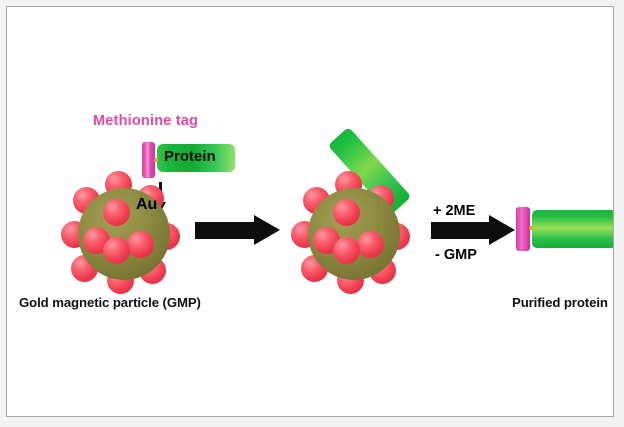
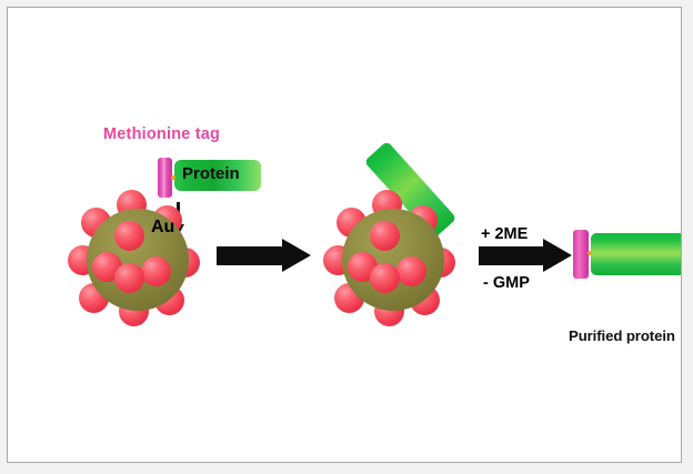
  Methionine tag
  Protein
  Au
  + 2ME
  - GMP
- Gold magnetic particle (GMP)
  Purified protein
